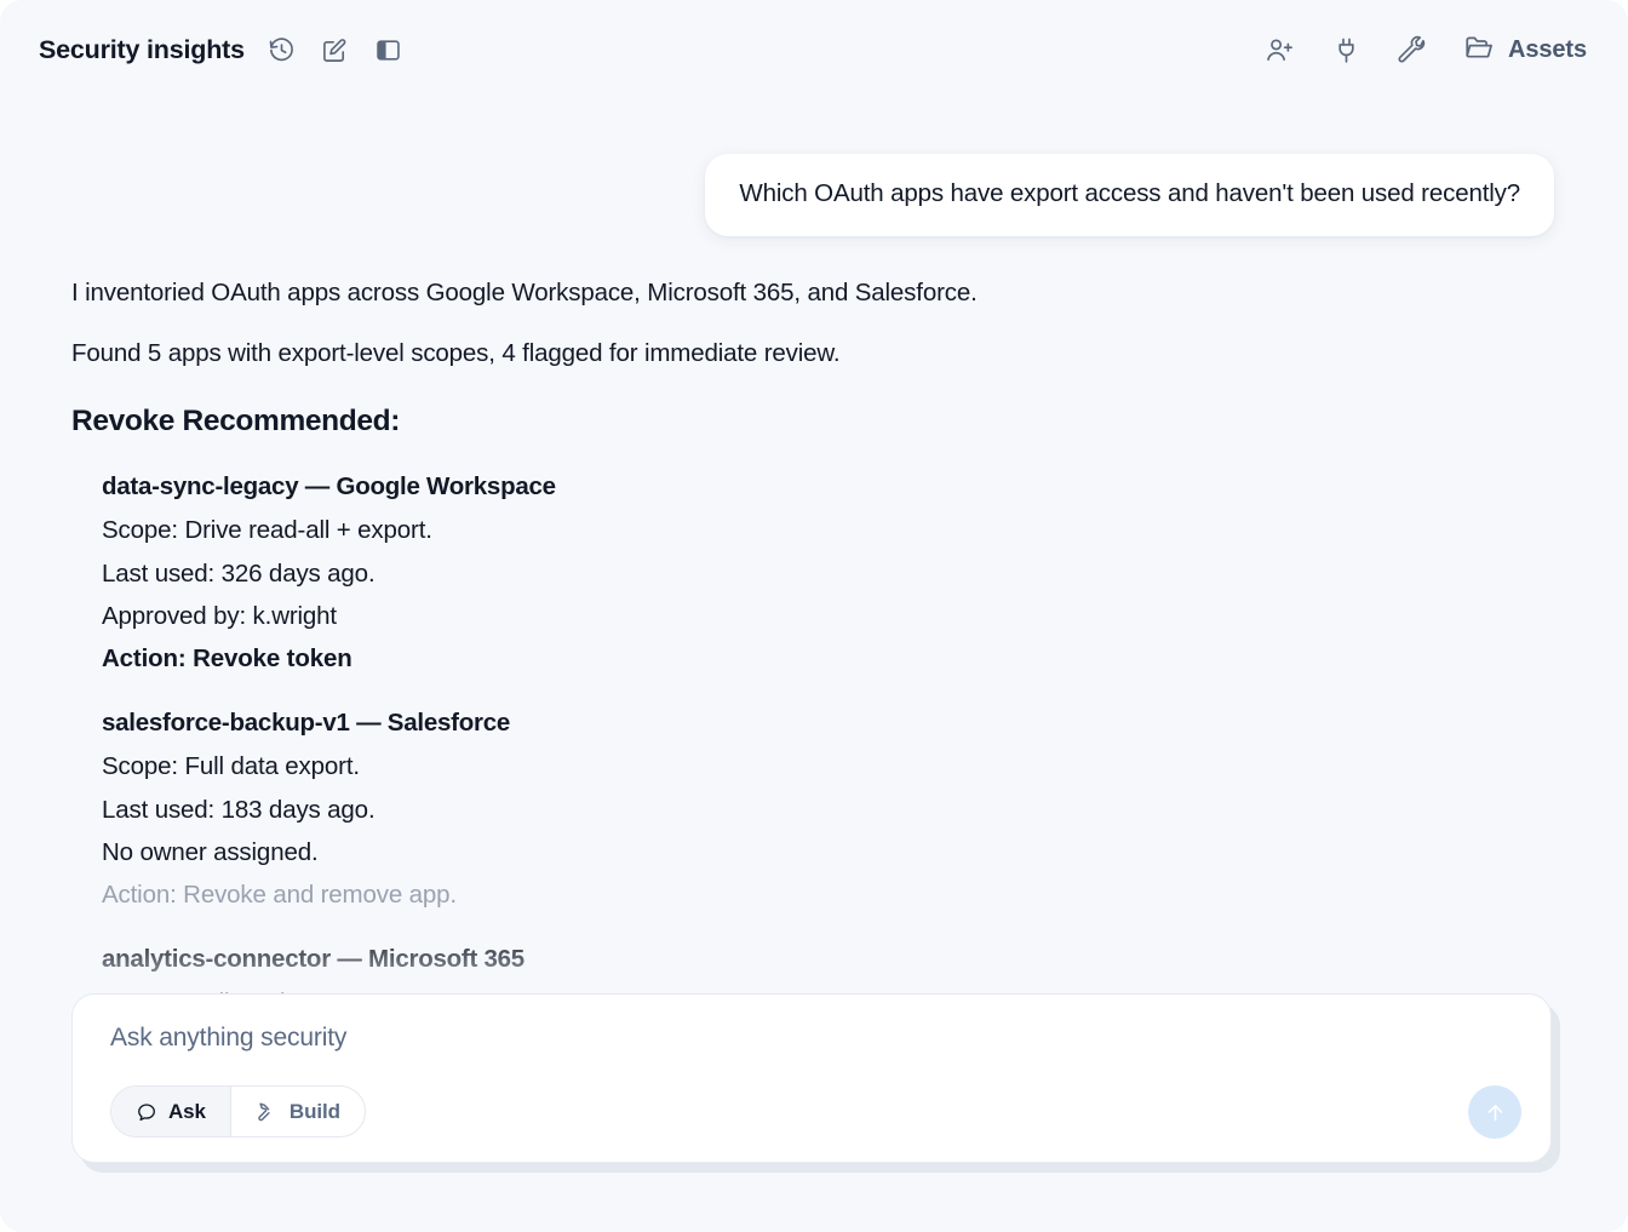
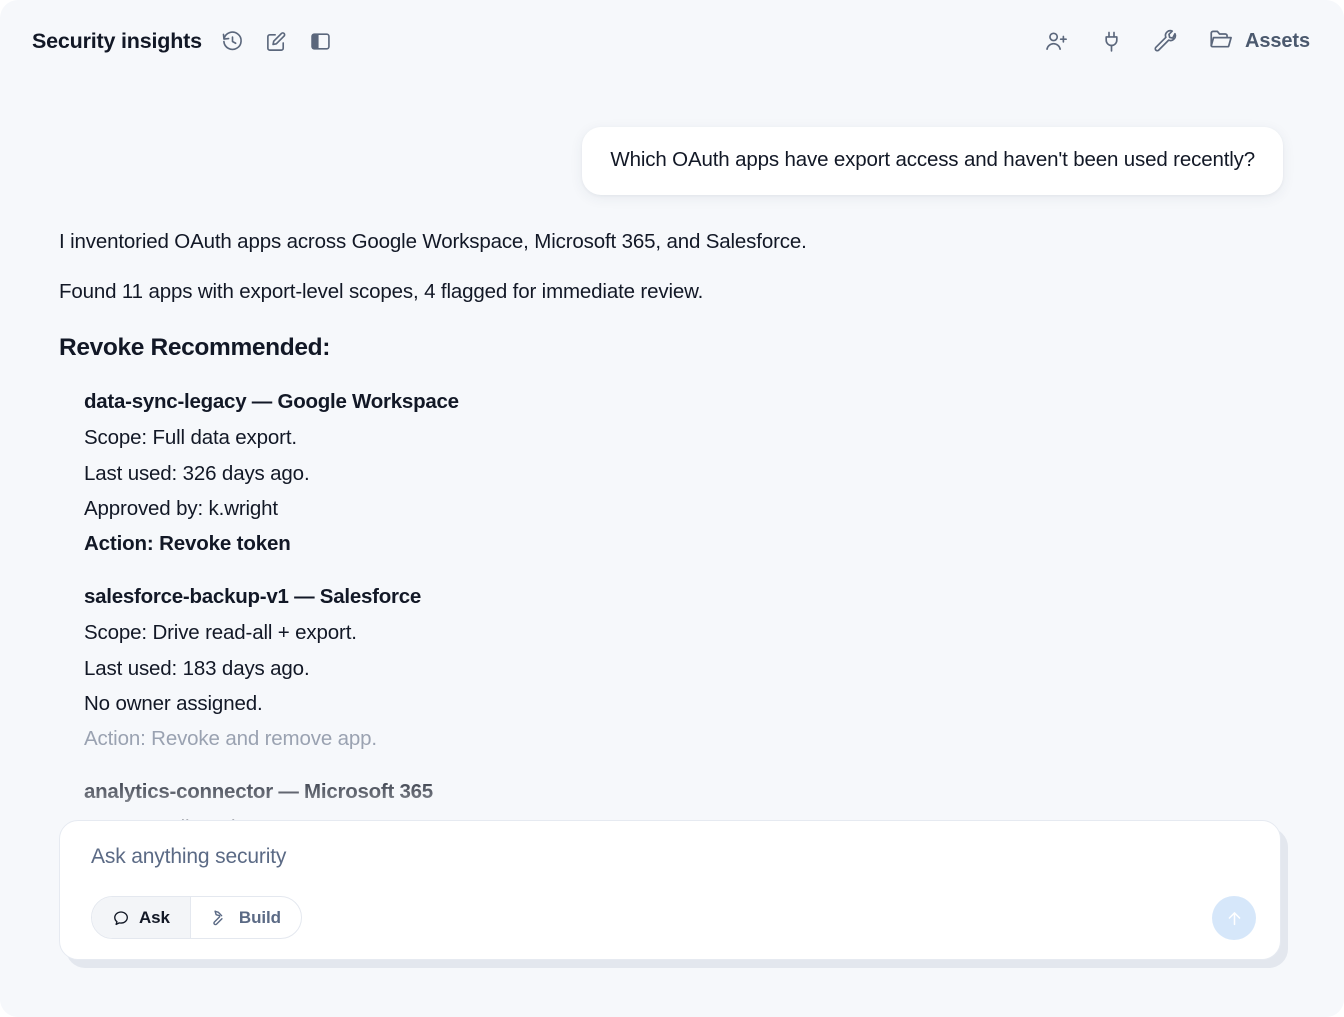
  Security insights
  Assets
  Which OAuth apps have export access and haven't been used recently?
  I inventoried OAuth apps across Google Workspace, Microsoft 365, and Salesforce.
- Found 5 apps with export-level scopes, 4 flagged for immediate review.
+ Found 11 apps with export-level scopes, 4 flagged for immediate review.
  Revoke Recommended:
  data-sync-legacy — Google Workspace
- Scope: Drive read-all + export.
+ Scope: Full data export.
  Last used: 326 days ago.
  Approved by: k.wright
  Action: Revoke token
  salesforce-backup-v1 — Salesforce
- Scope: Full data export.
+ Scope: Drive read-all + export.
  Last used: 183 days ago.
  No owner assigned.
  Action: Revoke and remove app.
  Ask anything security
  Ask
  Build
